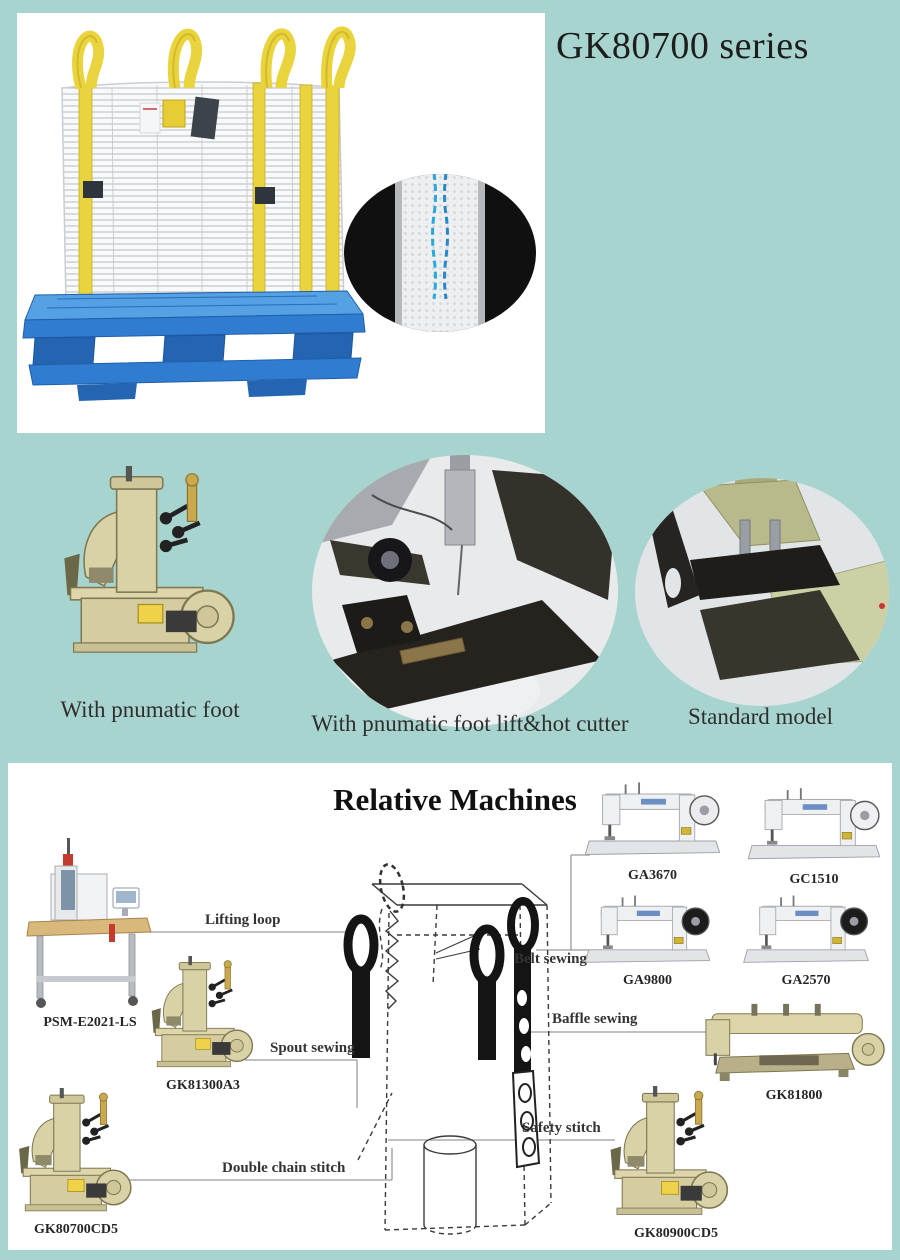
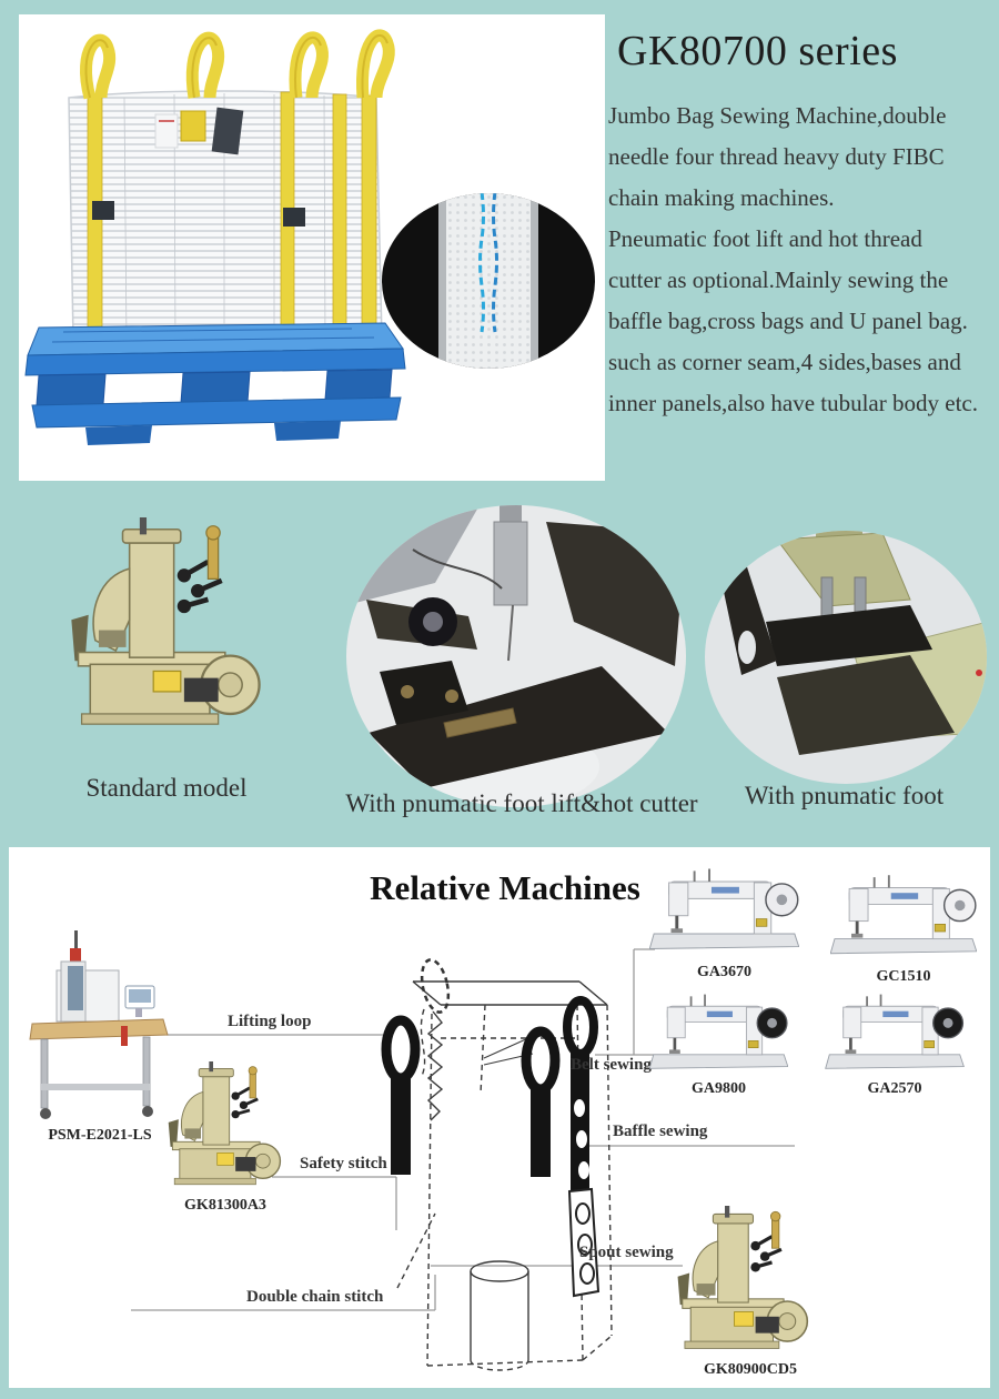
  GK80700 series
+ Jumbo Bag Sewing Machine,double
+ needle four thread heavy duty FIBC
+ chain making machines.
+ Pneumatic foot lift and hot thread
+ cutter as optional.Mainly sewing the
+ baffle bag,cross bags and U panel bag.
+ such as corner seam,4 sides,bases and
+ inner panels,also have tubular body etc.
- With pnumatic foot
+ Standard model
  With pnumatic foot lift&hot cutter
- Standard model
+ With pnumatic foot
  Relative Machines
  Lifting loop
- Spout sewing
+ Safety stitch
  Double chain stitch
  Belt sewing
  Baffle sewing
- Safety stitch
+ Spout sewing
  PSM-E2021-LS
  GK81300A3
- GK80700CD5
  GA3670
  GC1510
  GA9800
  GA2570
- GK81800
  GK80900CD5
